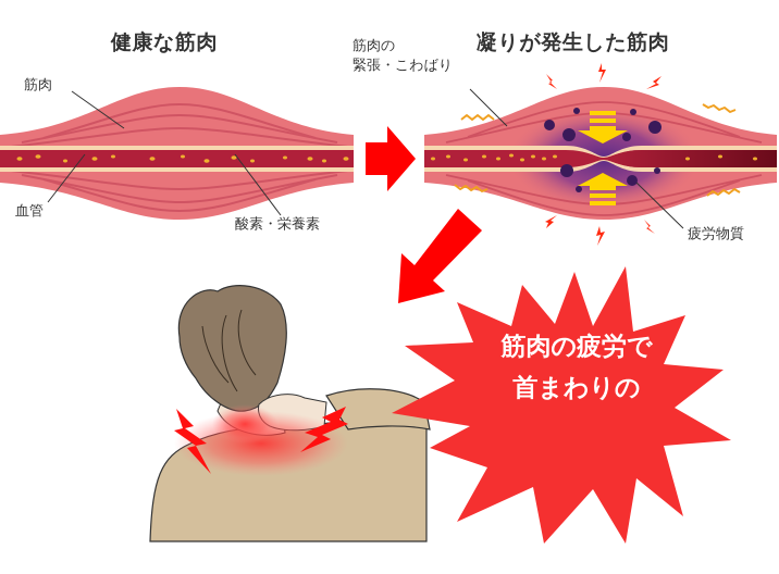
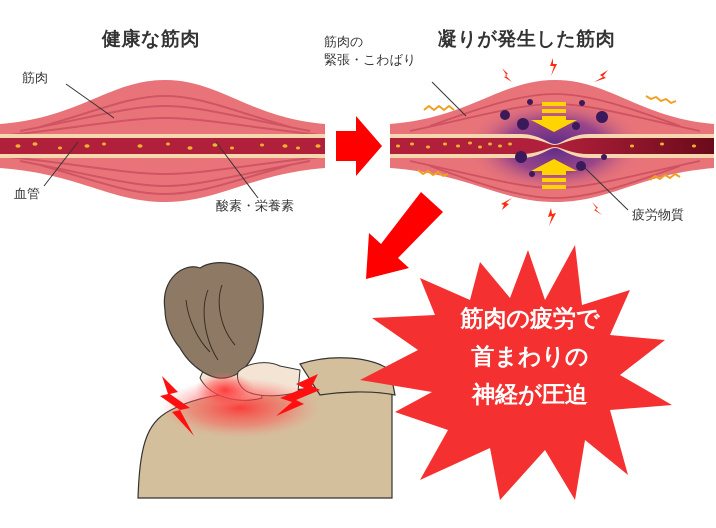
  健康な筋肉
  筋肉
  血管
  酸素・栄養素
  凝りが発生した筋肉
  筋肉の
  緊張・こわばり
  疲労物質
  筋肉の疲労で
  首まわりの
+ 神経が圧迫
